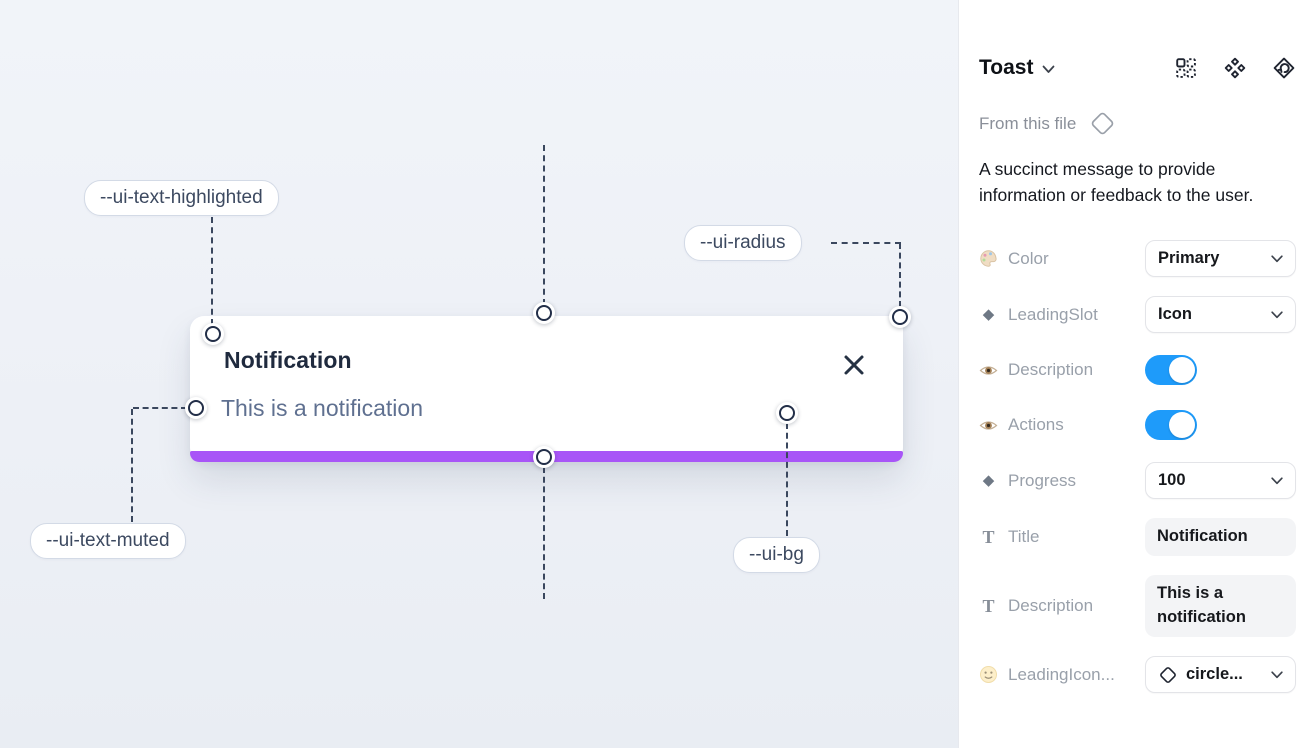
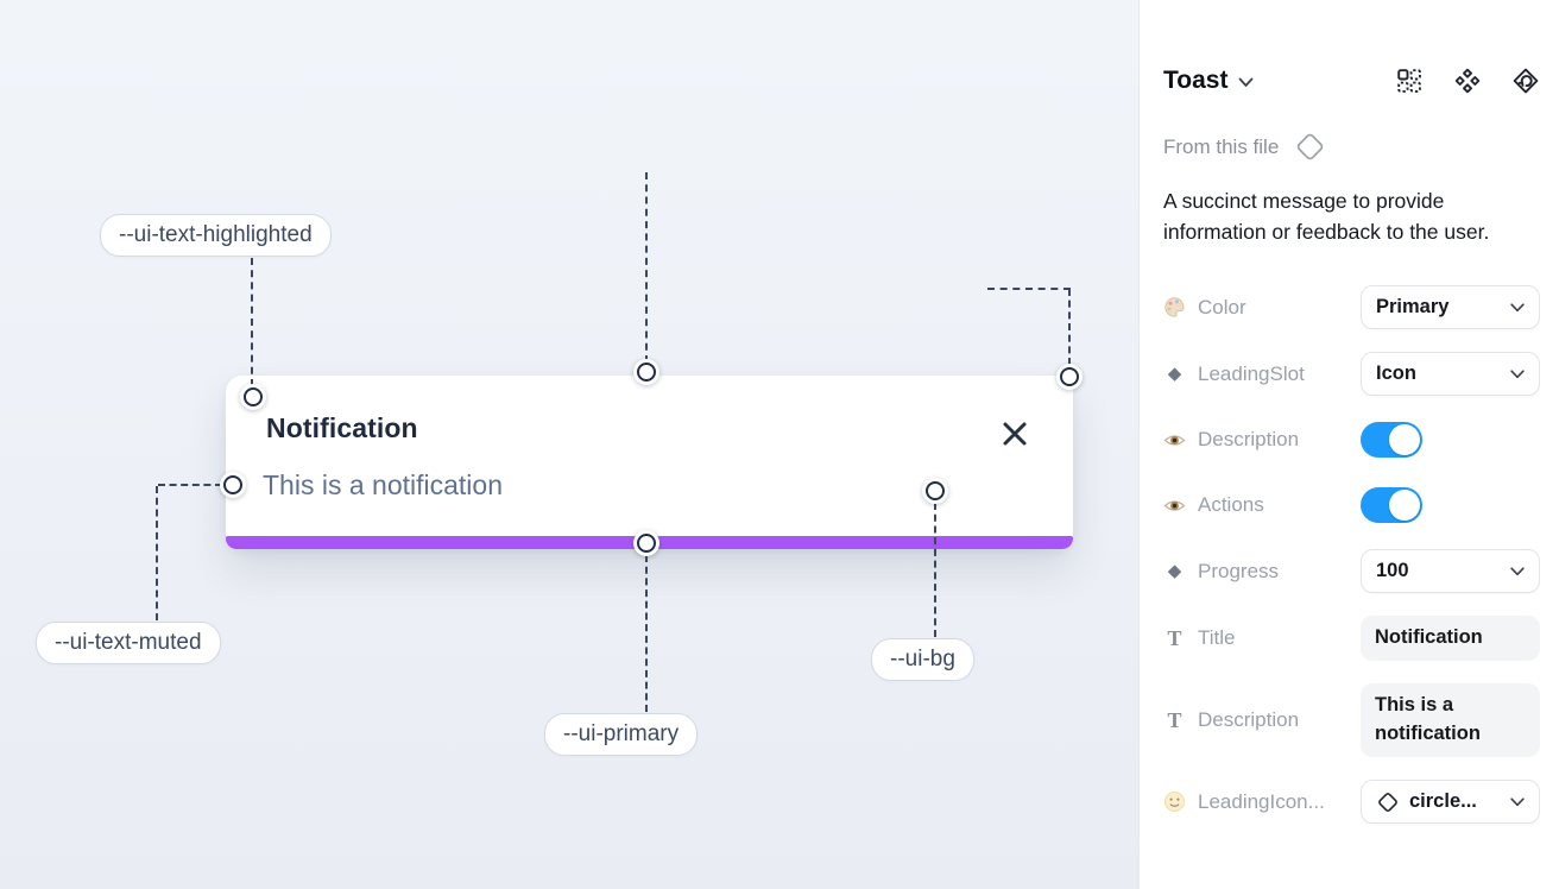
  Notification
  This is a notification
  --ui-text-highlighted
- --ui-radius
  --ui-text-muted
+ --ui-primary
  --ui-bg
  Toast
  From this file
  A succinct message to provide information or feedback to the user.
  Color
  Primary
  ◆
  LeadingSlot
  Icon
  Description
  Actions
  ◆
  Progress
  100
  T
  Title
  Notification
  T
  Description
  This is a notification
  LeadingIcon...
  circle...
